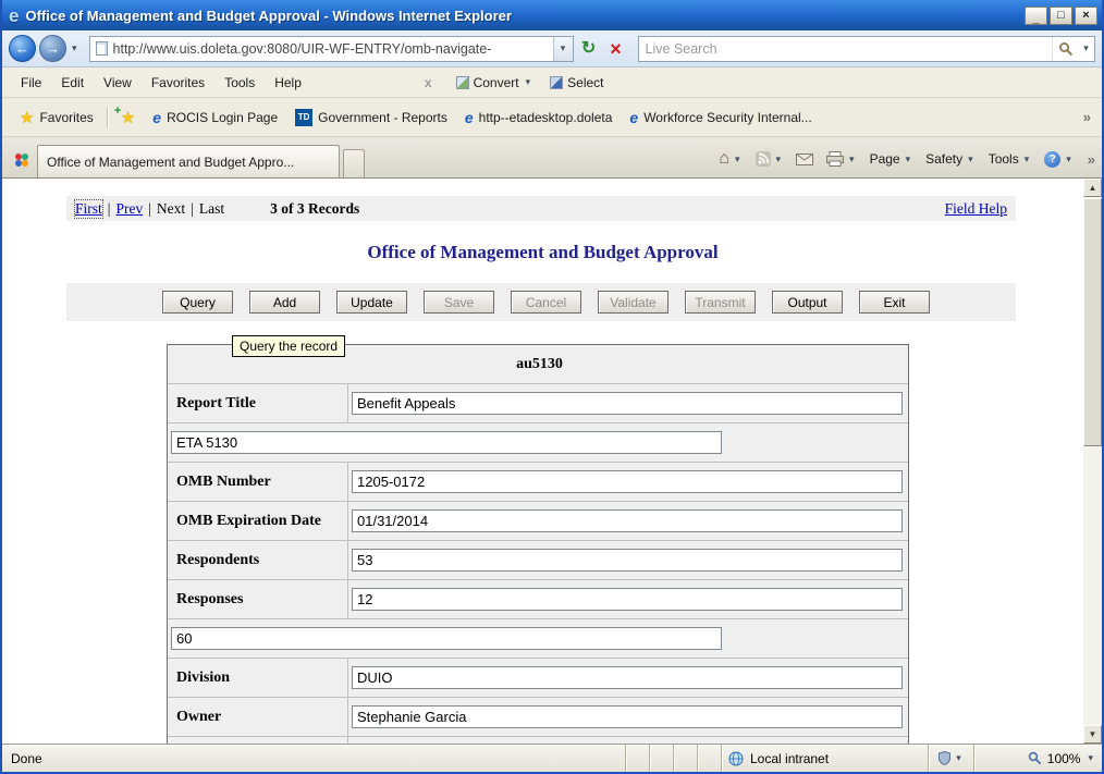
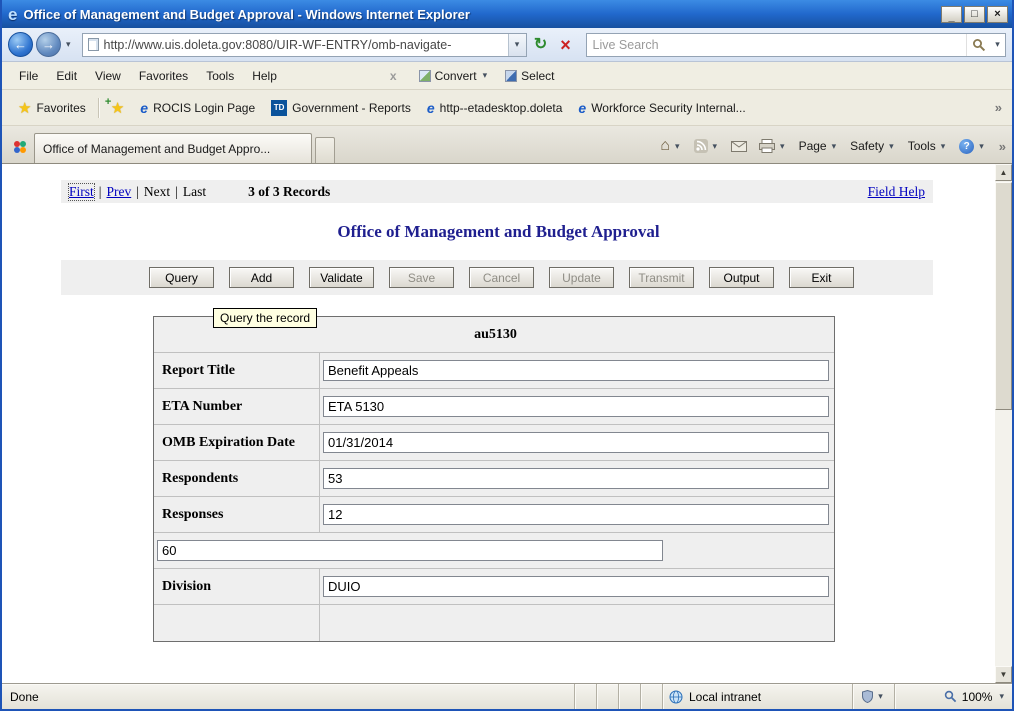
  e
  Office of Management and Budget Approval - Windows Internet Explorer
  _
  □
  ×
  ←
  →
  ▾
  http://www.uis.doleta.gov:8080/UIR-WF-ENTRY/omb-navigate-
  ▾
  ↻
  ×
  Live Search
  ▾
  File
  Edit
  View
  Favorites
  Tools
  Help
  x
  Convert
  ▾
  Select
  ★
  Favorites
  ★
  +
  e
  ROCIS Login Page
  TD
  Government - Reports
  e
  http--etadesktop.doleta
  e
  Workforce Security Internal...
  »
  Office of Management and Budget Appro...
  ⌂
  ▾
  ▾
  ▾
  Page
  ▾
  Safety
  ▾
  Tools
  ▾
  ?
  ▾
  »
  First
  |
  Prev
  |
  Next
  |
  Last
  3 of 3 Records
  Field Help
  Office of Management and Budget Approval
  Query
  Add
- Update
+ Validate
  Save
  Cancel
- Validate
+ Update
  Transmit
  Output
  Exit
  Query the record
  au5130
  Report Title
  Benefit Appeals
+ ETA Number
  ETA 5130
- OMB Number
- 1205-0172
  OMB Expiration Date
  01/31/2014
  Respondents
  53
  Responses
  12
  60
  Division
  DUIO
- Owner
- Stephanie Garcia
  ▲
  ▼
  Done
  Local intranet
  ▾
  100%
  ▾
